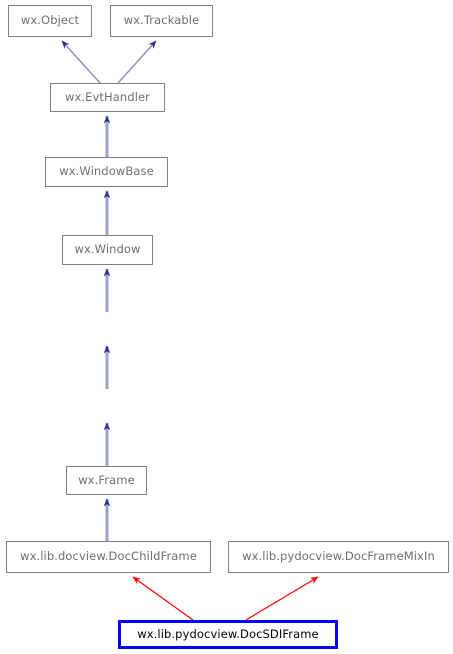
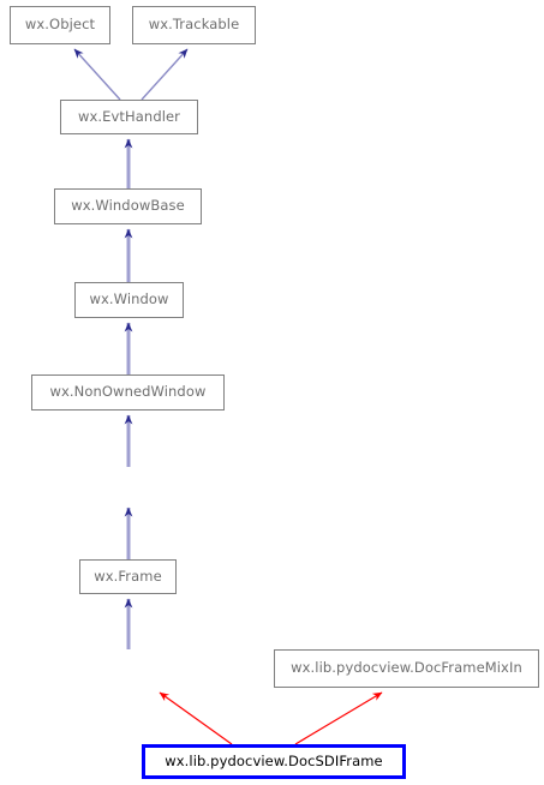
  wx.Object
  wx.Trackable
  wx.EvtHandler
  wx.WindowBase
  wx.Window
+ wx.NonOwnedWindow
  wx.Frame
- wx.lib.docview.DocChildFrame
  wx.lib.pydocview.DocFrameMixIn
  wx.lib.pydocview.DocSDIFrame
